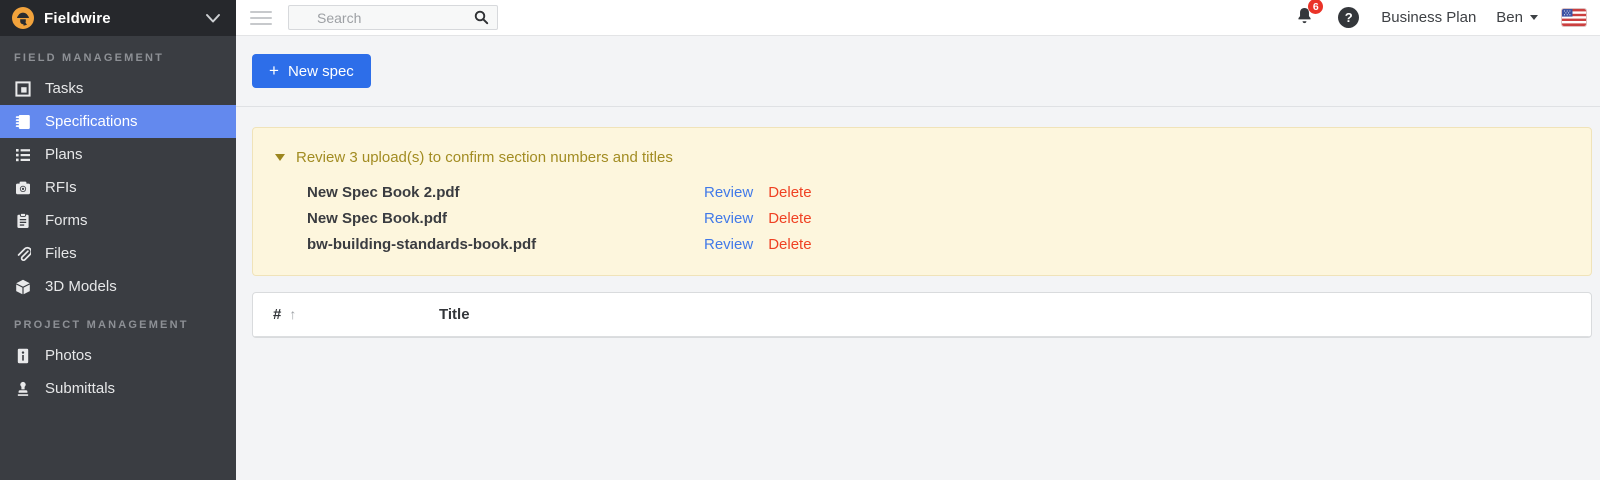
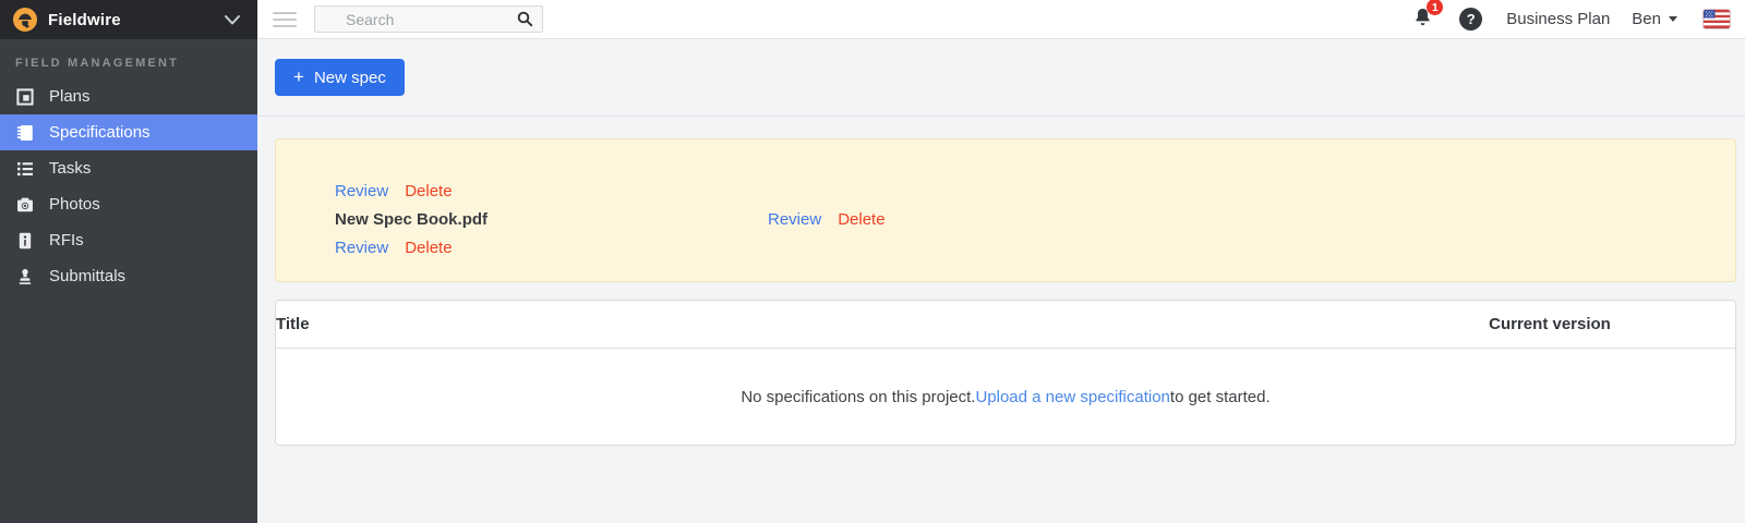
  Fieldwire
  FIELD MANAGEMENT
- Tasks
+ Plans
  Specifications
- Plans
+ Tasks
- RFIs
+ Photos
- Forms
- Files
- 3D Models
- PROJECT MANAGEMENT
- Photos
+ RFIs
  Submittals
  Search
- 6
+ 1
  ?
  Business Plan
  Ben
  +
  New spec
- Review 3 upload(s) to confirm section numbers and titles
- New Spec Book 2.pdf
  Review
  Delete
  New Spec Book.pdf
  Review
  Delete
- bw-building-standards-book.pdf
  Review
  Delete
- # ↑
  Title
+ Current version
+ No specifications on this project.
+ Upload a new specification
+ to get started.
